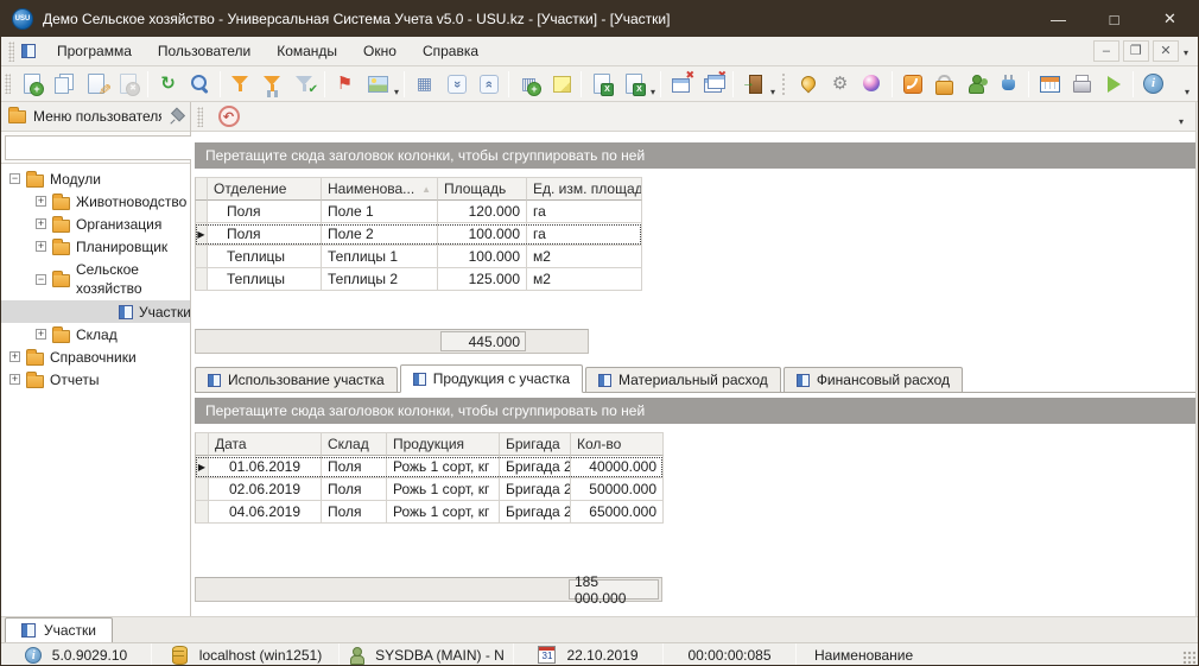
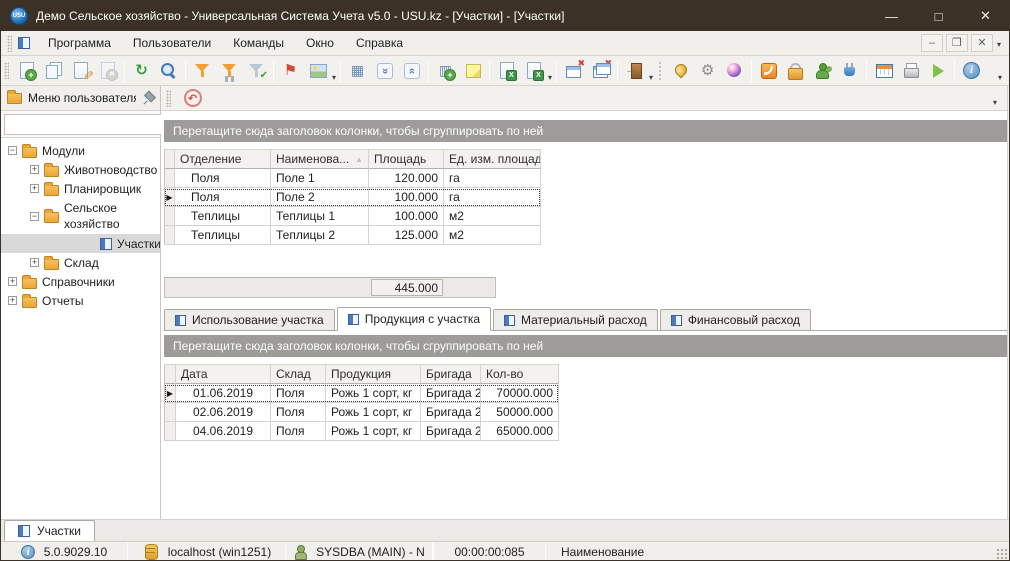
  Демо Сельское хозяйство - Универсальная Система Учета v5.0 - USU.kz - [Участки] - [Участки]
  —
  □
  ✕
  Программа
  Пользователи
  Команды
  Окно
  Справка
  –
  ❐
  ✕
  ▾
  ↻
  ✔
  ⚑
  ▾
  ▦
  ▥
  ▾
  ✖
  ▾
  ⚙
  ▾
  Меню пользовател
  Модули
  Животноводство
- Организация
  Планировщик
  Сельское хозяйство
  Участки
  Склад
  Справочники
  Отчеты
  ↶
  ▾
  Перетащите сюда заголовок колонки, чтобы сгруппировать по ней
  Отделение
  Наименова...
  ▲
  Площадь
  Ед. изм. площад
  Поля
  Поле 1
  120.000
  га
  ▶
  Поля
  Поле 2
  100.000
  га
  Теплицы
  Теплицы 1
  100.000
  м2
  Теплицы
  Теплицы 2
  125.000
  м2
  445.000
  Использование участка
  Продукция с участка
  Материальный расход
  Финансовый расход
  Перетащите сюда заголовок колонки, чтобы сгруппировать по ней
  Дата
  Склад
  Продукция
  Бригада
  Кол-во
  ▶
  01.06.2019
  Поля
  Рожь 1 сорт, кг
  Бригада 2
- 40000.000
+ 70000.000
  02.06.2019
  Поля
  Рожь 1 сорт, кг
  Бригада 2
  50000.000
  04.06.2019
  Поля
  Рожь 1 сорт, кг
  Бригада 2
  65000.000
- 185 000.000
  Участки
  5.0.9029.10
  localhost (win1251)
  SYSDBA (MAIN) - N
- 31
- 22.10.2019
  00:00:00:085
  Наименование
